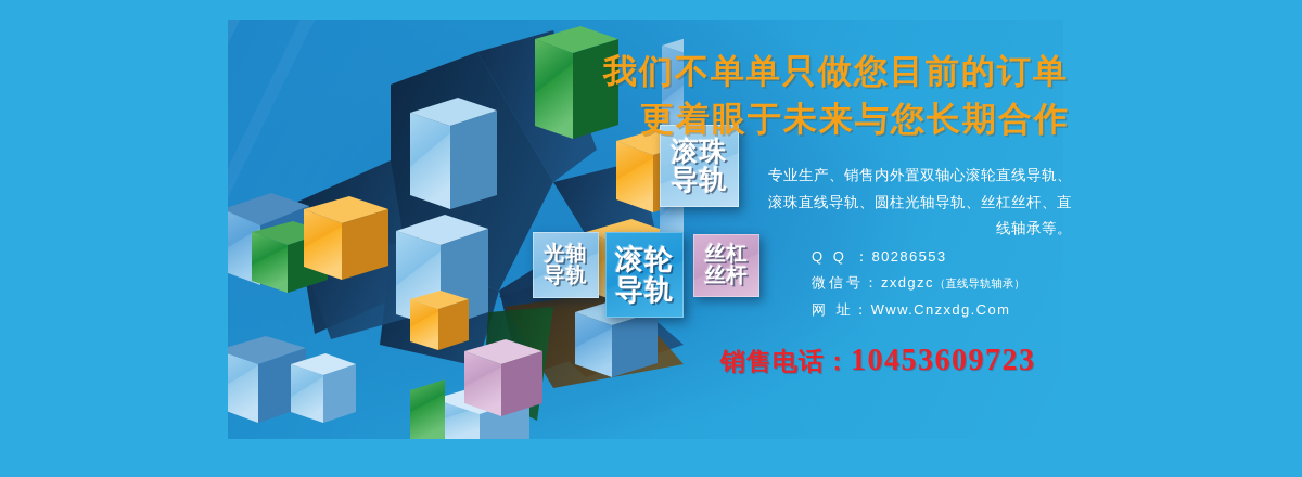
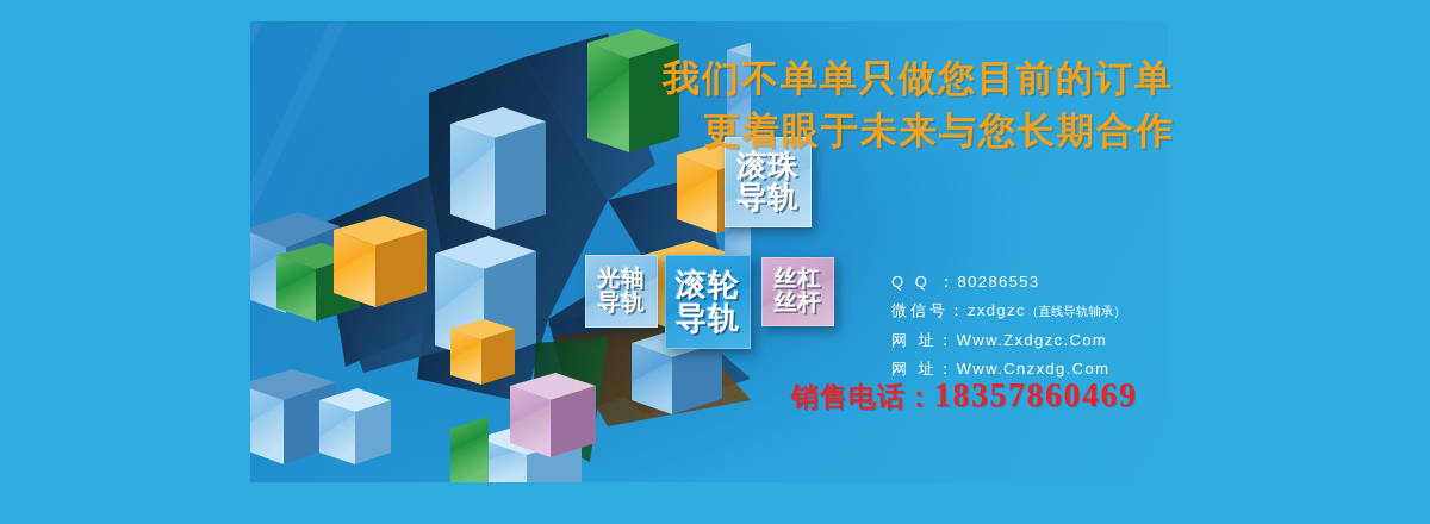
  滚珠
  导轨
  光轴
  导轨
  滚轮
  导轨
  丝杠
  丝杆
  我们不单单只做您目前的订单
  更着眼于未来与您长期合作
- 专业生产、销售内外置双轴心滚轮直线导轨、
- 滚珠直线导轨、圆柱光轴导轨、丝杠丝杆、直
- 线轴承等。
  Q Q ：80286553
  微信号：zxdgzc（直线导轨轴承）
+ 网 址：Www.Zxdgzc.Com
  网 址：Www.Cnzxdg.Com
- 销售电话：10453609723
+ 销售电话：18357860469
